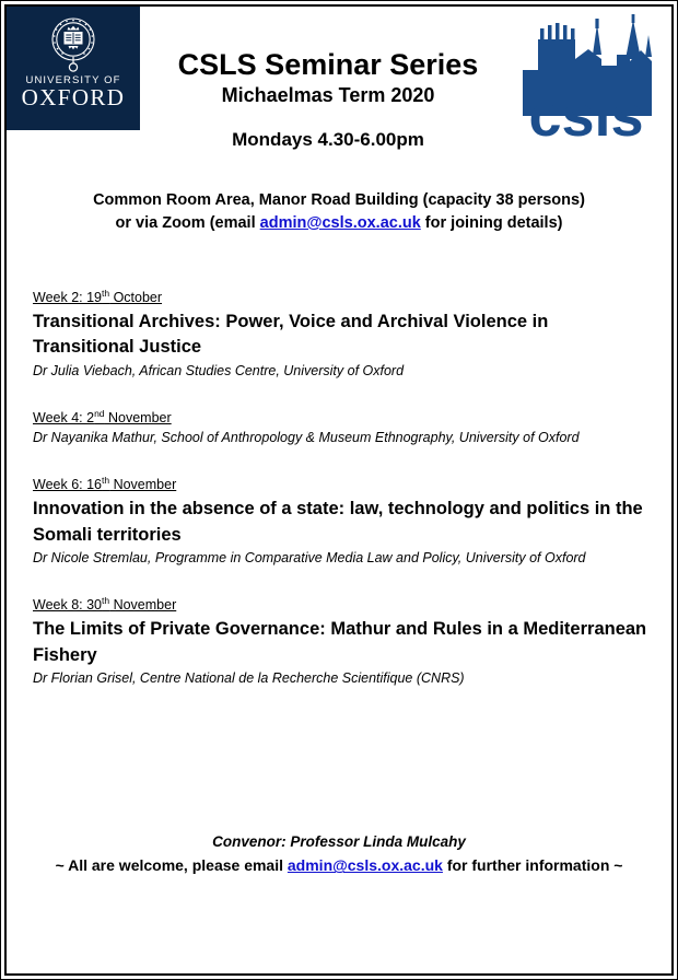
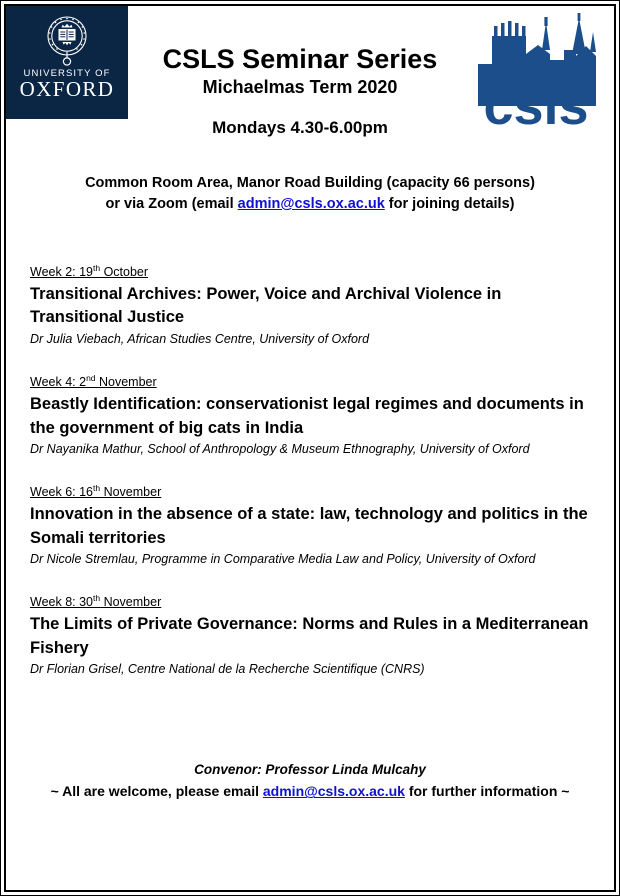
  UNIVERSITY OF
  OXFORD
  csls
  CSLS Seminar Series
  Michaelmas Term 2020
  Mondays 4.30-6.00pm
- Common Room Area, Manor Road Building (capacity 38 persons)
+ Common Room Area, Manor Road Building (capacity 66 persons)
  or via Zoom (email admin@csls.ox.ac.uk for joining details)
  Week 2: 19th October
  Transitional Archives: Power, Voice and Archival Violence in Transitional Justice
  Dr Julia Viebach, African Studies Centre, University of Oxford
  Week 4: 2nd November
+ Beastly Identification: conservationist legal regimes and documents in the government of big cats in India
  Dr Nayanika Mathur, School of Anthropology & Museum Ethnography, University of Oxford
  Week 6: 16th November
  Innovation in the absence of a state: law, technology and politics in the Somali territories
  Dr Nicole Stremlau, Programme in Comparative Media Law and Policy, University of Oxford
  Week 8: 30th November
- The Limits of Private Governance: Mathur and Rules in a Mediterranean Fishery
+ The Limits of Private Governance: Norms and Rules in a Mediterranean Fishery
  Dr Florian Grisel, Centre National de la Recherche Scientifique (CNRS)
  Convenor: Professor Linda Mulcahy
  ~ All are welcome, please email admin@csls.ox.ac.uk for further information ~
